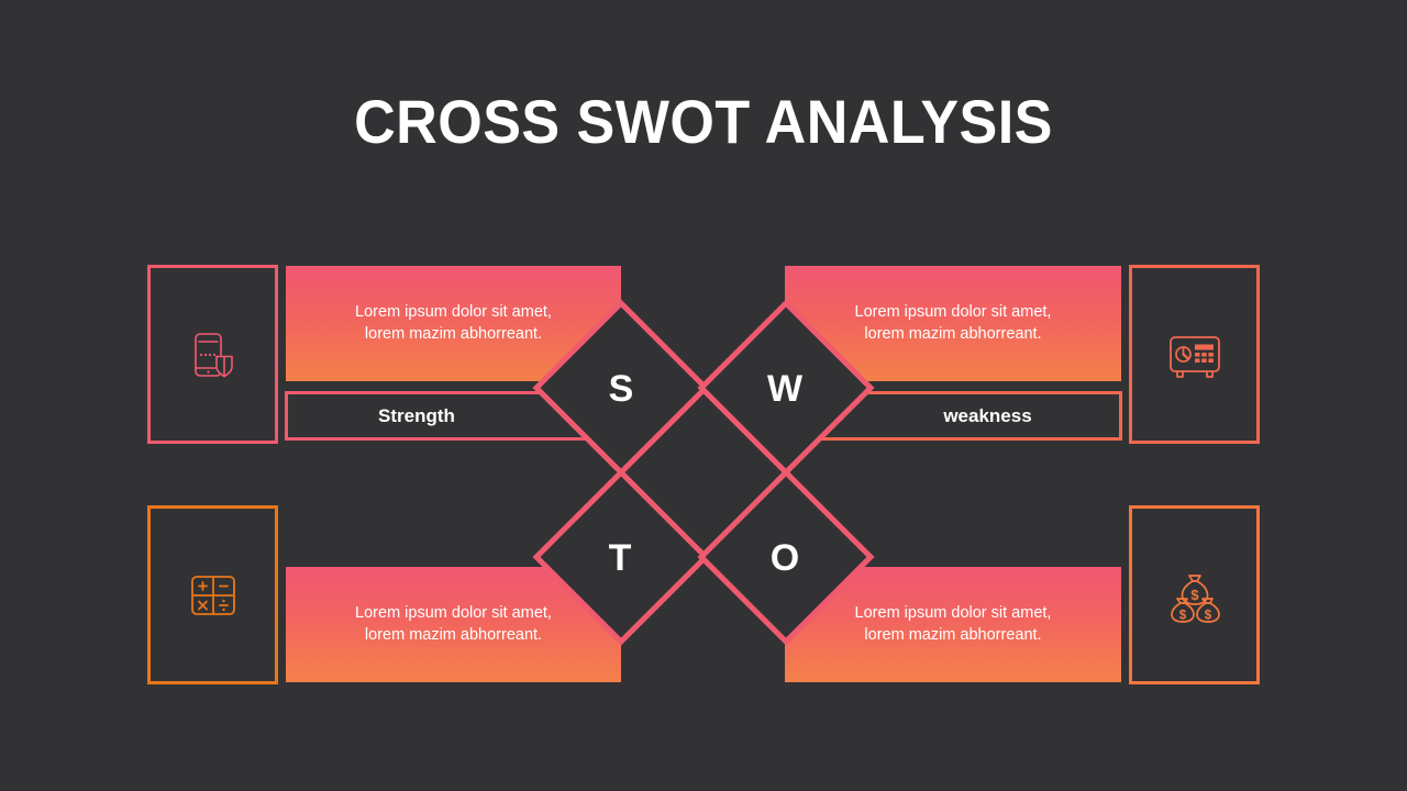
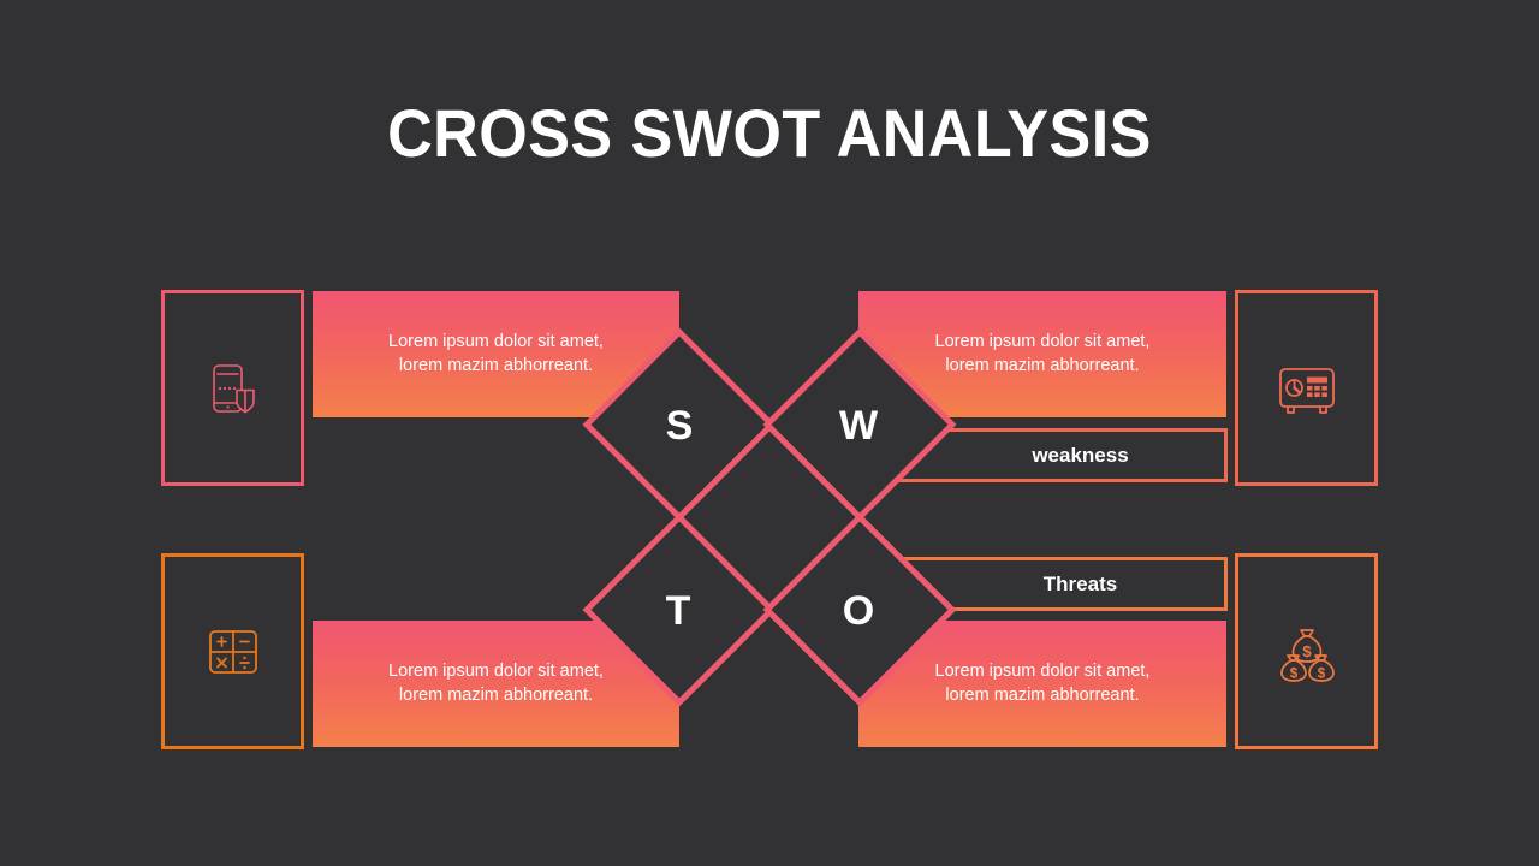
  CROSS SWOT ANALYSIS
  Lorem ipsum dolor sit amet,
  lorem mazim abhorreant.
  Lorem ipsum dolor sit amet,
  lorem mazim abhorreant.
  Lorem ipsum dolor sit amet,
  lorem mazim abhorreant.
  Lorem ipsum dolor sit amet,
  lorem mazim abhorreant.
- Strength
  weakness
+ Threats
  S
  W
  T
  O
  $
  $
  $
